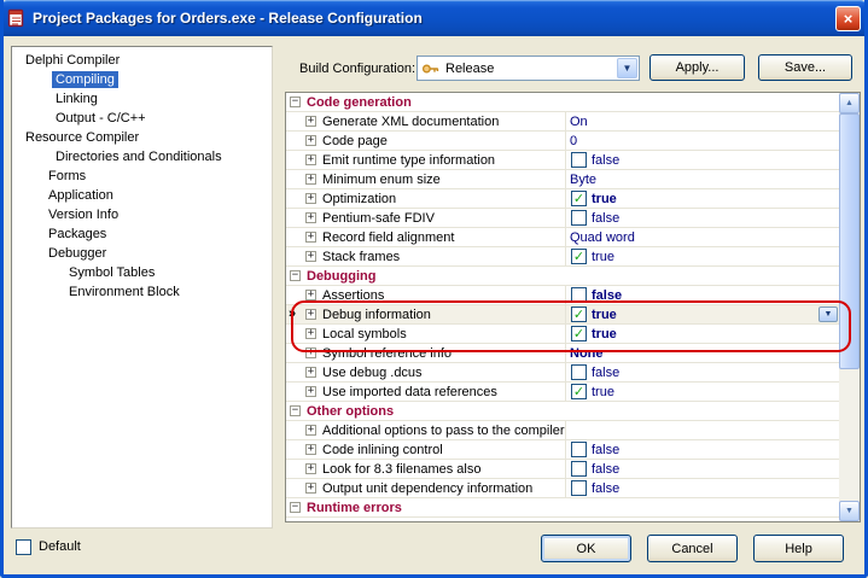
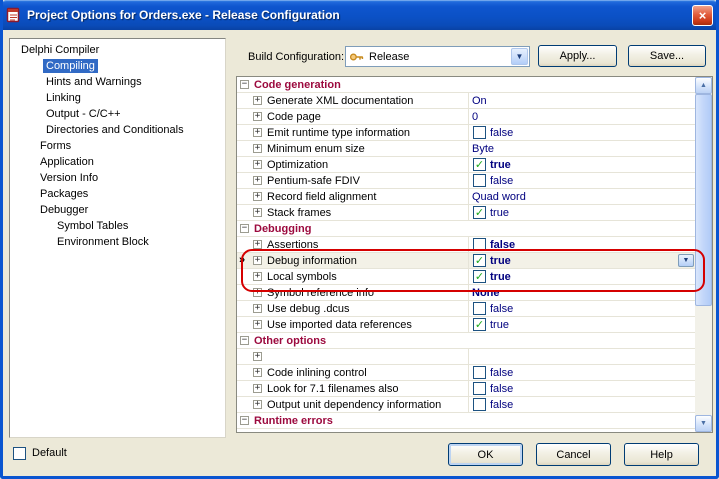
- Project Packages for Orders.exe - Release Configuration
+ Project Options for Orders.exe - Release Configuration
  ×
  Delphi Compiler
  Compiling
+ Hints and Warnings
  Linking
  Output - C/C++
- Resource Compiler
  Directories and Conditionals
  Forms
  Application
  Version Info
  Packages
  Debugger
  Symbol Tables
  Environment Block
  Build Configuration:
  Release
  ▼
  Apply...
  Save...
  −
  Code generation
  +
  Generate XML documentation
  On
  +
  Code page
  0
  +
  Emit runtime type information
  false
  +
  Minimum enum size
  Byte
  +
  Optimization
  ✓
  true
  +
  Pentium-safe FDIV
  false
  +
  Record field alignment
  Quad word
  +
  Stack frames
  ✓
  true
  −
  Debugging
  +
  Assertions
  false
  »
  +
  Debug information
  ✓
  true
  +
  Local symbols
  ✓
  true
  +
  Symbol reference info
  None
  +
  Use debug .dcus
  false
  +
  Use imported data references
  ✓
  true
  −
  Other options
  +
- Additional options to pass to the compiler
  +
  Code inlining control
  false
  +
- Look for 8.3 filenames also
+ Look for 7.1 filenames also
  false
  +
  Output unit dependency information
  false
  −
  Runtime errors
  Default
  OK
  Cancel
  Help
